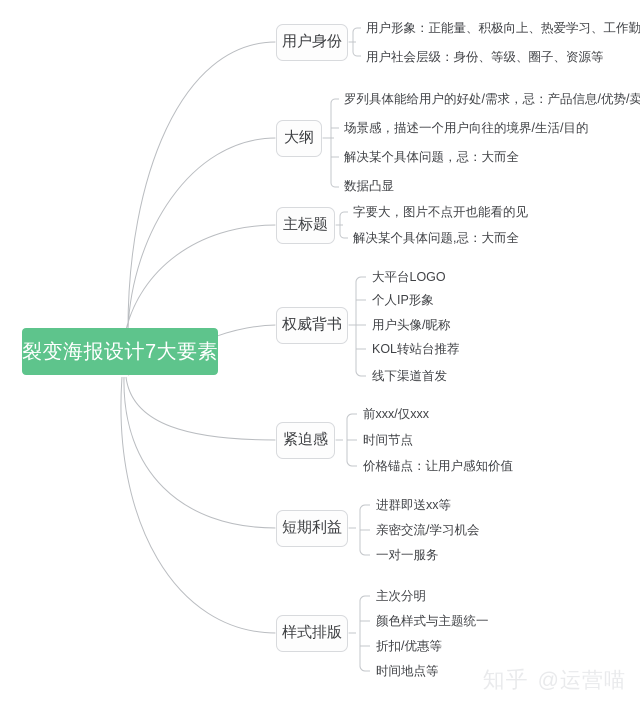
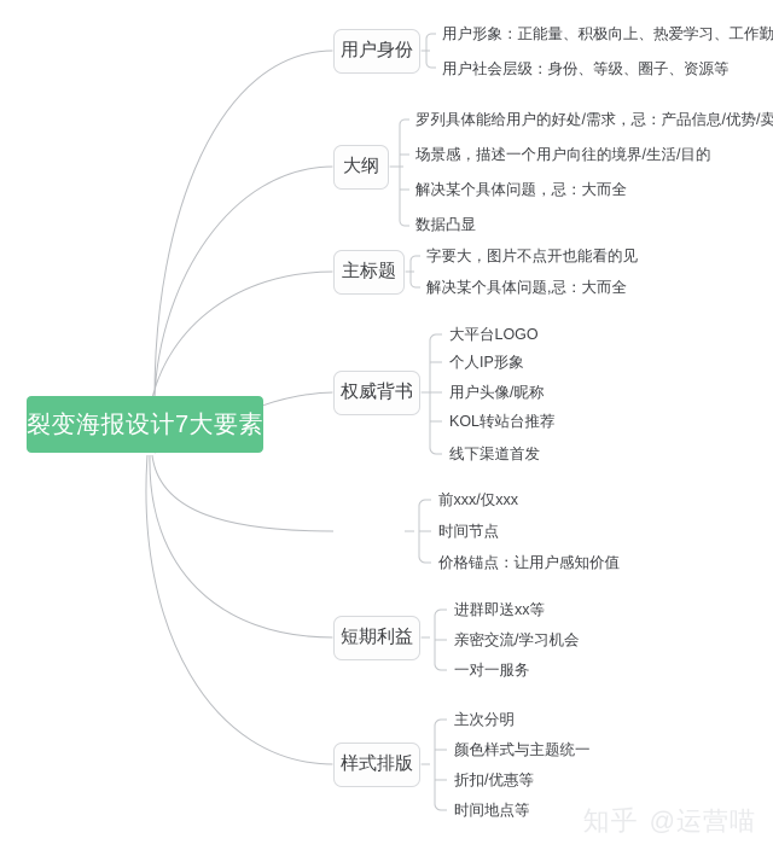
  裂变海报设计7大要素
  用户身份
  用户形象：正能量、积极向上、热爱学习、工作勤
  用户社会层级：身份、等级、圈子、资源等
  大纲
  罗列具体能给用户的好处/需求，忌：产品信息/优势/卖
  场景感，描述一个用户向往的境界/生活/目的
  解决某个具体问题，忌：大而全
  数据凸显
  主标题
  字要大，图片不点开也能看的见
  解决某个具体问题,忌：大而全
  权威背书
  大平台LOGO
  个人IP形象
  用户头像/昵称
  KOL转站台推荐
  线下渠道首发
- 紧迫感
  前xxx/仅xxx
  时间节点
  价格锚点：让用户感知价值
  短期利益
  进群即送xx等
  亲密交流/学习机会
  一对一服务
  样式排版
  主次分明
  颜色样式与主题统一
  折扣/优惠等
  时间地点等
